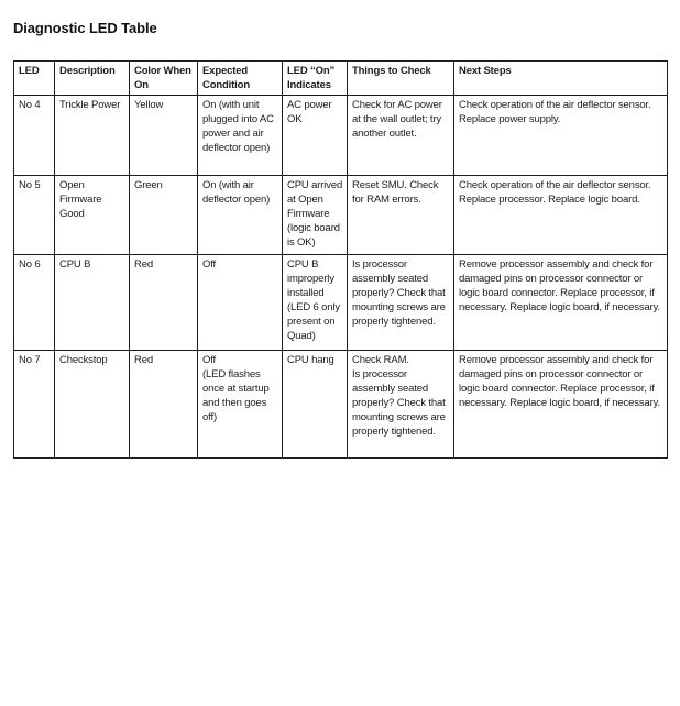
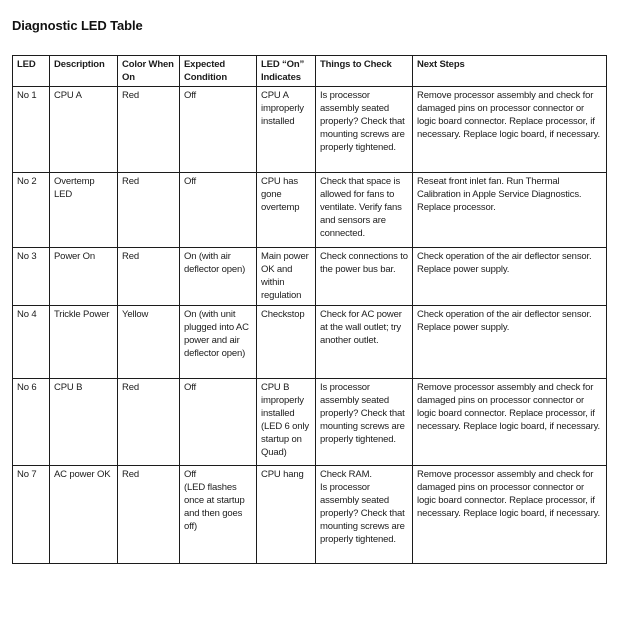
  Diagnostic LED Table
  LED	Description	Color When On	Expected Condition	LED “On” Indicates	Things to Check	Next Steps
+ No 1	CPU A	Red	Off	CPU A improperly installed	Is processor assembly seated properly? Check that mounting screws are properly tightened.	Remove processor assembly and check for damaged pins on processor connector or logic board connector. Replace processor, if necessary. Replace logic board, if necessary.
+ No 2	Overtemp LED	Red	Off	CPU has gone overtemp	Check that space is allowed for fans to ventilate. Verify fans and sensors are connected.	Reseat front inlet fan. Run Thermal Calibration in Apple Service Diagnostics. Replace processor.
+ No 3	Power On	Red	On (with air deflector open)	Main power OK and within regulation	Check connections to the power bus bar.	Check operation of the air deflector sensor. Replace power supply.
- No 4	Trickle Power	Yellow	On (with unit plugged into AC power and air deflector open)	AC power OK	Check for AC power at the wall outlet; try another outlet.	Check operation of the air deflector sensor. Replace power supply.
+ No 4	Trickle Power	Yellow	On (with unit plugged into AC power and air deflector open)	Checkstop	Check for AC power at the wall outlet; try another outlet.	Check operation of the air deflector sensor. Replace power supply.
- No 5	Open Firmware Good	Green	On (with air deflector open)	CPU arrived at Open Firmware (logic board is OK)	Reset SMU. Check for RAM errors.	Check operation of the air deflector sensor. Replace processor. Replace logic board.
- No 6	CPU B	Red	Off	CPU B improperly installed (LED 6 only present on Quad)	Is processor assembly seated properly? Check that mounting screws are properly tightened.	Remove processor assembly and check for damaged pins on processor connector or logic board connector. Replace processor, if necessary. Replace logic board, if necessary.
+ No 6	CPU B	Red	Off	CPU B improperly installed (LED 6 only startup on Quad)	Is processor assembly seated properly? Check that mounting screws are properly tightened.	Remove processor assembly and check for damaged pins on processor connector or logic board connector. Replace processor, if necessary. Replace logic board, if necessary.
- No 7	Checkstop	Red	Off (LED flashes once at startup and then goes off)	CPU hang	Check RAM. Is processor assembly seated properly? Check that mounting screws are properly tightened.	Remove processor assembly and check for damaged pins on processor connector or logic board connector. Replace processor, if necessary. Replace logic board, if necessary.
+ No 7	AC power OK	Red	Off (LED flashes once at startup and then goes off)	CPU hang	Check RAM. Is processor assembly seated properly? Check that mounting screws are properly tightened.	Remove processor assembly and check for damaged pins on processor connector or logic board connector. Replace processor, if necessary. Replace logic board, if necessary.
